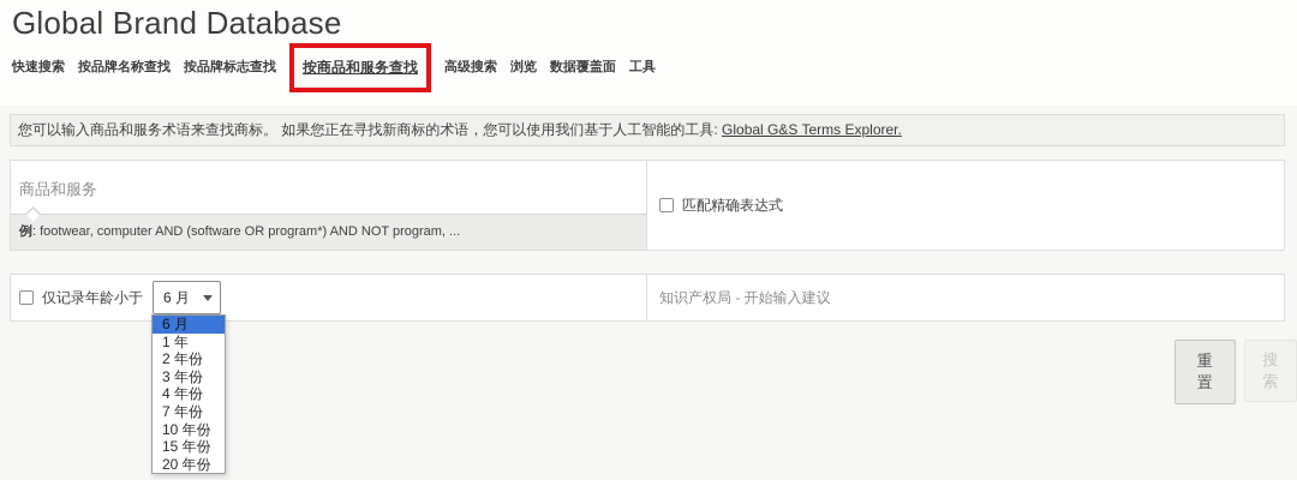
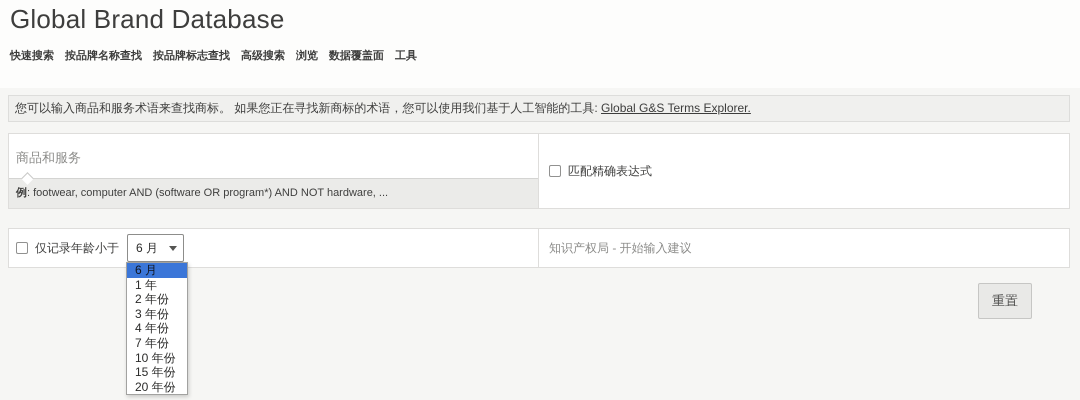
  Global Brand Database
  快速搜索
  按品牌名称查找
  按品牌标志查找
- 按商品和服务查找
  高级搜索
  浏览
  数据覆盖面
  工具
  您可以输入商品和服务术语来查找商标。 如果您正在寻找新商标的术语，您可以使用我们基于人工智能的工具: Global G&S Terms Explorer.
  商品和服务
- 例: footwear, computer AND (software OR program*) AND NOT program, ...
+ 例: footwear, computer AND (software OR program*) AND NOT hardware, ...
  匹配精确表达式
  仅记录年龄小于
  6 月
  6 月
  1 年
  2 年份
  3 年份
  4 年份
  7 年份
  10 年份
  15 年份
  20 年份
  知识产权局 - 开始输入建议
  重置
- 搜索
